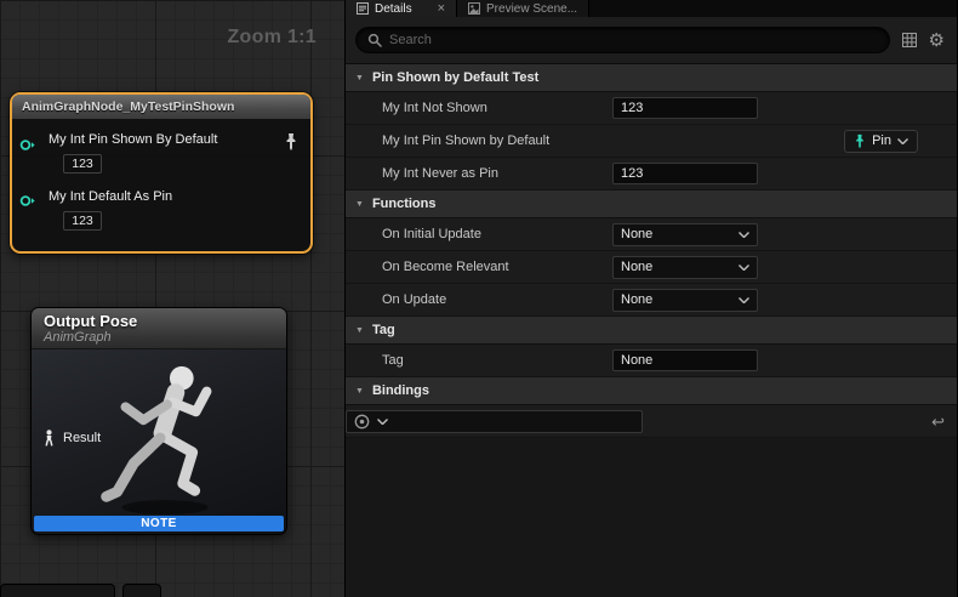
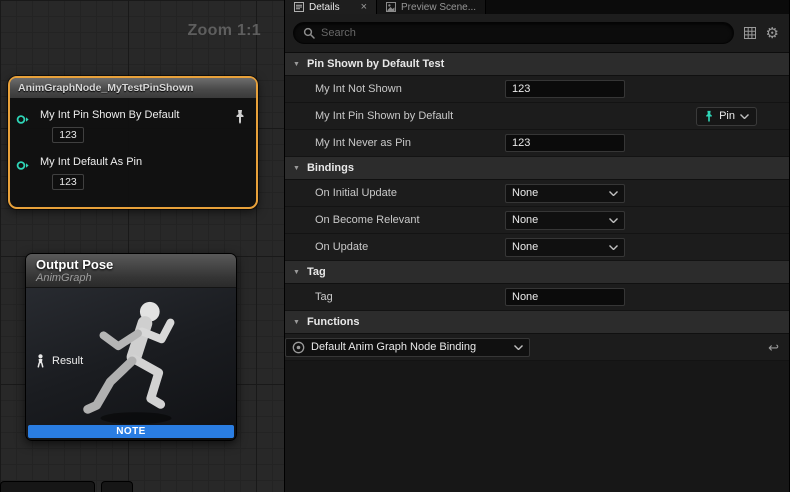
  Zoom 1:1
  AnimGraphNode_MyTestPinShown
  My Int Pin Shown By Default
  123
  My Int Default As Pin
  123
  Output Pose
  AnimGraph
  Result
  NOTE
  Details
  ×
  Preview Scene...
  Search
  ⚙
  Pin Shown by Default Test
  My Int Not Shown
  123
  My Int Pin Shown by Default
  Pin
  My Int Never as Pin
  123
- Functions
+ Bindings
  On Initial Update
  None
  On Become Relevant
  None
  On Update
  None
  Tag
  Tag
  None
- Bindings
+ Functions
+ Default Anim Graph Node Binding
  ↩
